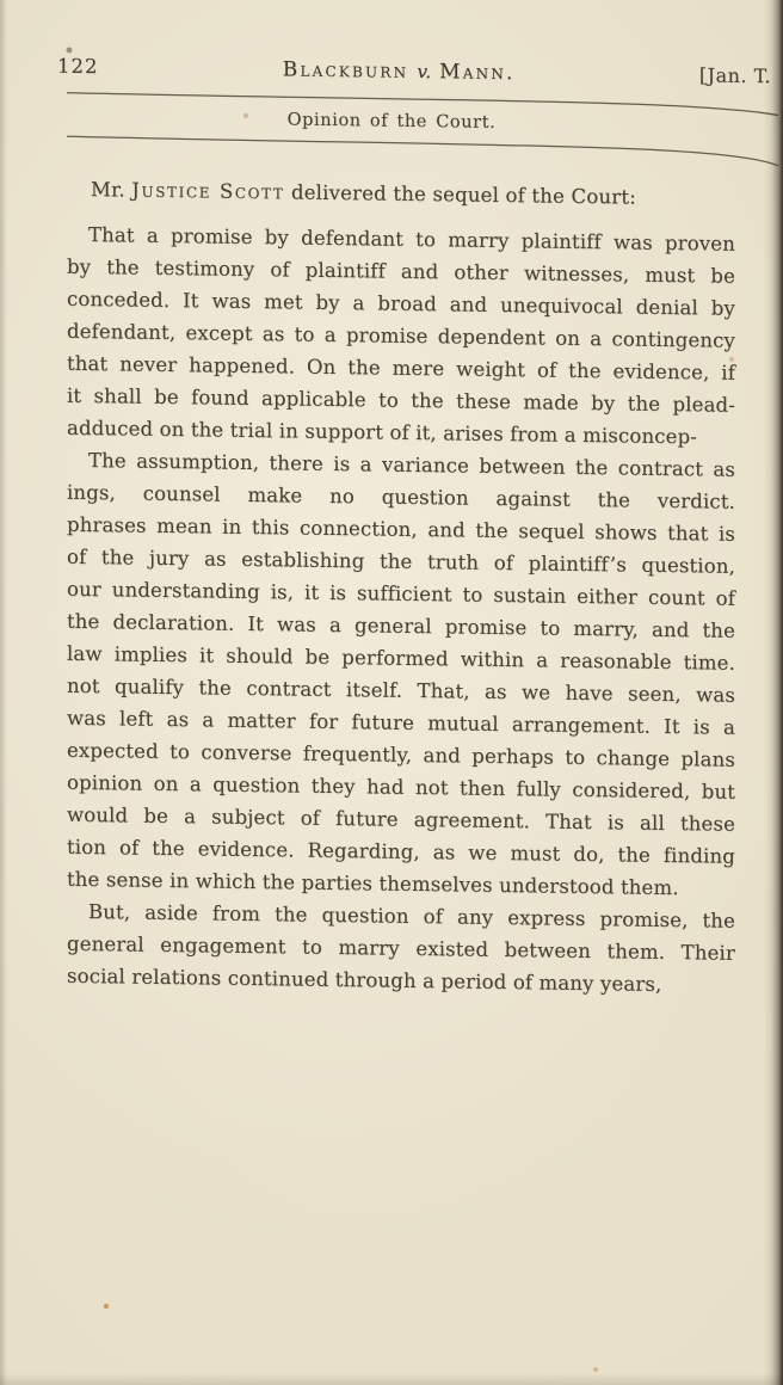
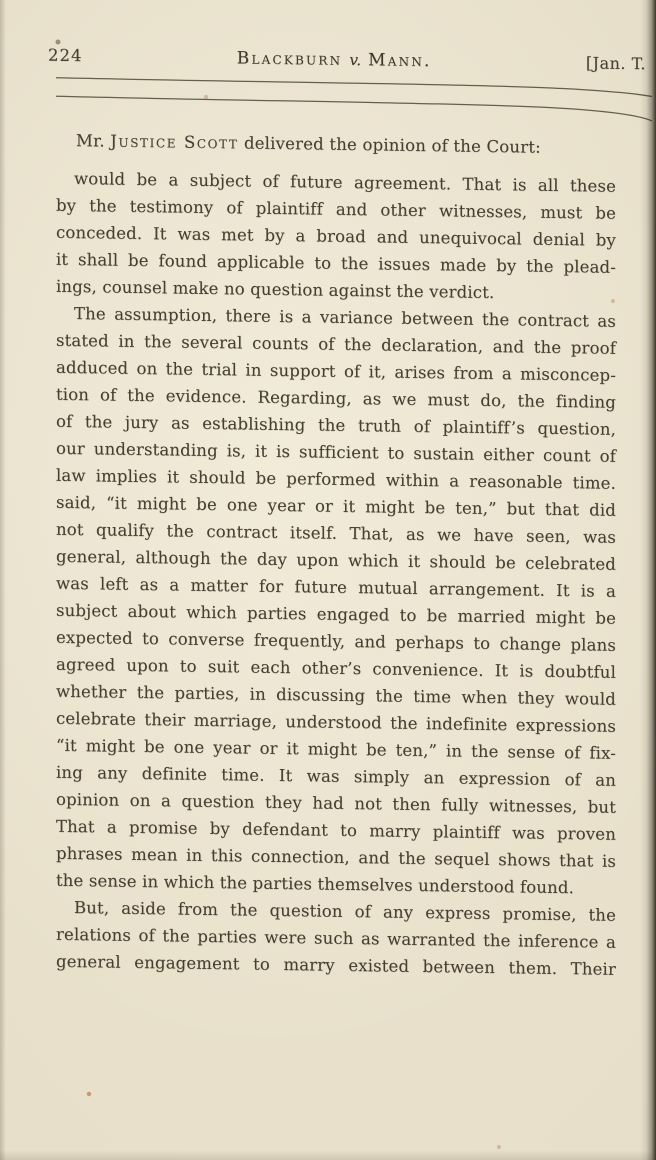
- 122
+ 224
  Blackburn v. Mann.
  [Jan. T
- Opinion of the Court.
- Mr. Justice Scott delivered the sequel of the Court:
+ Mr. Justice Scott delivered the opinion of the Court:
- That a promise by defendant to marry plaintiff was proven
+ would be a subject of future agreement. That is all these
  by the testimony of plaintiff and other witnesses, must be
  conceded. It was met by a broad and unequivocal denial by
- defendant, except as to a promise dependent on a contingency
- that never happened. On the mere weight of the evidence, if
- it shall be found applicable to the these made by the plead-
+ it shall be found applicable to the issues made by the plead-
- adduced on the trial in support of it, arises from a misconcep-
+ ings, counsel make no question against the verdict.
  The assumption, there is a variance between the contract as
+ stated in the several counts of the declaration, and the proof
- ings, counsel make no question against the verdict.
+ adduced on the trial in support of it, arises from a misconcep-
- phrases mean in this connection, and the sequel shows that is
+ tion of the evidence. Regarding, as we must do, the finding
  of the jury as establishing the truth of plaintiff’s question,
  our understanding is, it is sufficient to sustain either count of
- the declaration. It was a general promise to marry, and the
  law implies it should be performed within a reasonable time.
+ said, “it might be one year or it might be ten,” but that did
  not qualify the contract itself. That, as we have seen, was
+ general, although the day upon which it should be celebrated
  was left as a matter for future mutual arrangement. It is a
+ subject about which parties engaged to be married might be
  expected to converse frequently, and perhaps to change plans
+ agreed upon to suit each other’s convenience. It is doubtful
+ whether the parties, in discussing the time when they would
+ celebrate their marriage, understood the indefinite expressions
+ “it might be one year or it might be ten,” in the sense of fix-
+ ing any definite time. It was simply an expression of an
- opinion on a question they had not then fully considered, but
+ opinion on a question they had not then fully witnesses, but
- would be a subject of future agreement. That is all these
+ That a promise by defendant to marry plaintiff was proven
- tion of the evidence. Regarding, as we must do, the finding
+ phrases mean in this connection, and the sequel shows that is
- the sense in which the parties themselves understood them.
+ the sense in which the parties themselves understood found.
  But, aside from the question of any express promise, the
+ relations of the parties were such as warranted the inference a
  general engagement to marry existed between them. Their
- social relations continued through a period of many years,
